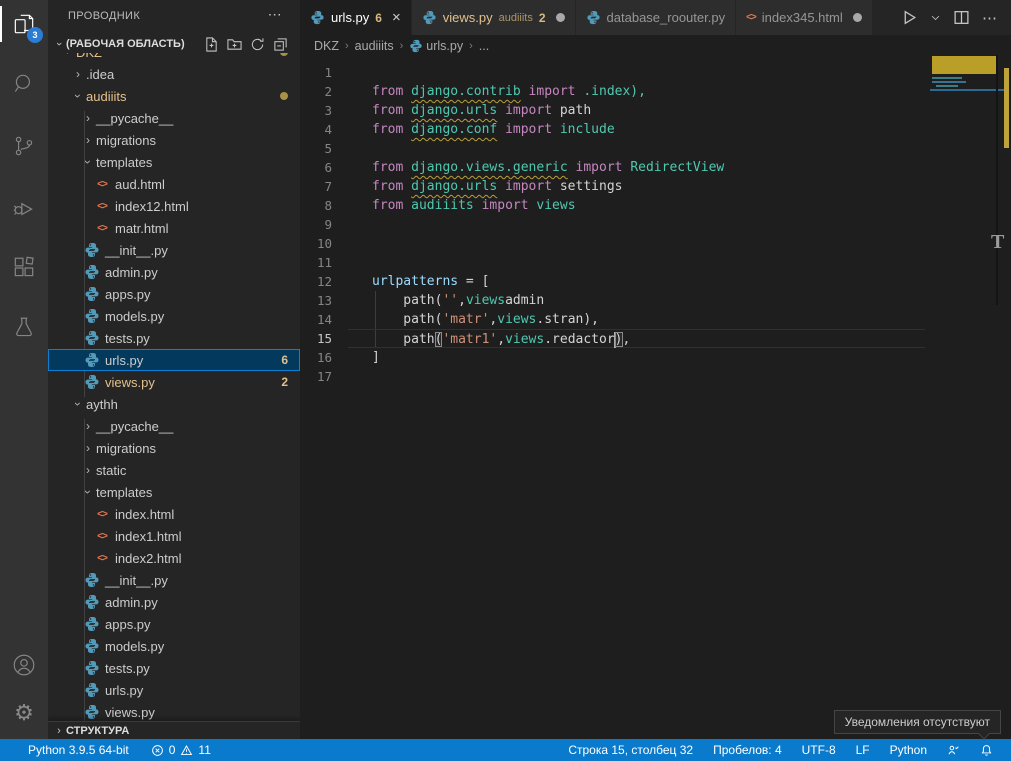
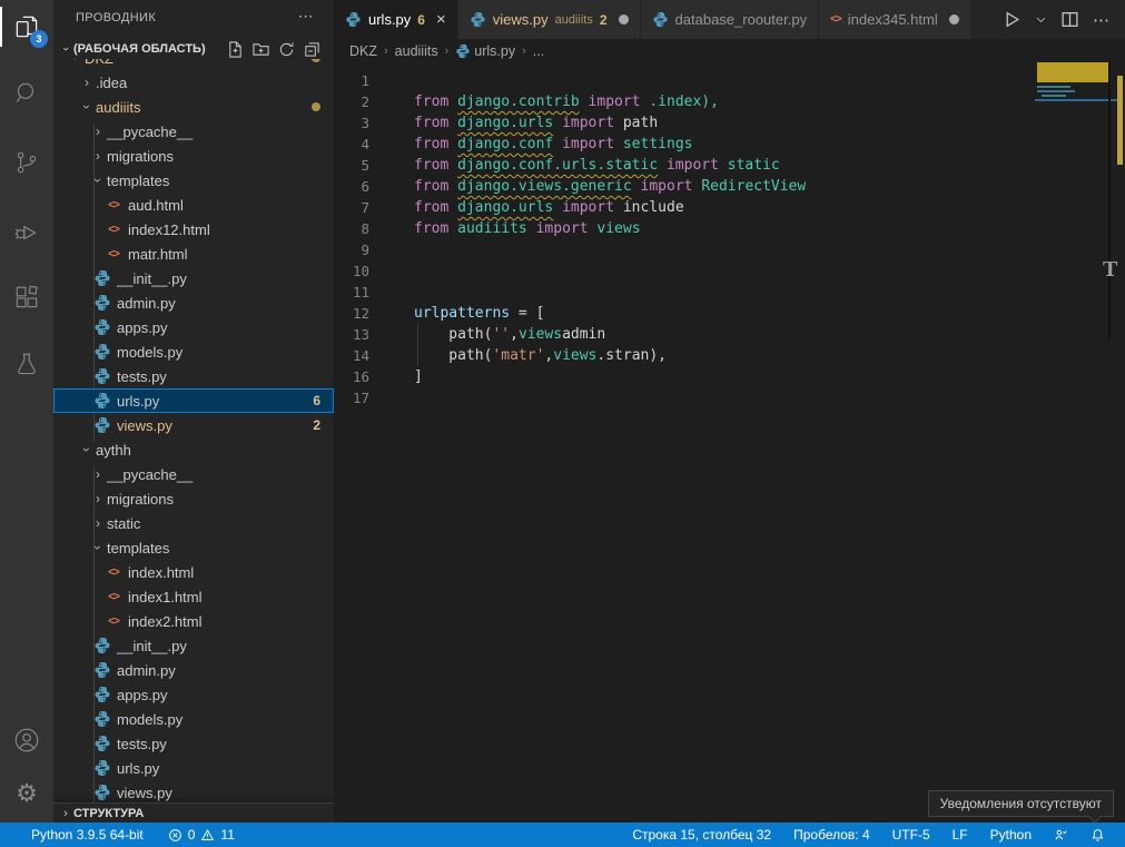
  3
  ⚙
  ПРОВОДНИК
  ⋯
  (РАБОЧАЯ ОБЛАСТЬ)
  ›
  .idea
  audiiits
  ›
  __pycache__
  ›
  migrations
  templates
  <>
  aud.html
  <>
  index12.html
  <>
  matr.html
  __init__.py
  admin.py
  apps.py
  models.py
  tests.py
  urls.py
  6
  views.py
  2
  aythh
  ›
  __pycache__
  ›
  migrations
  ›
  static
  templates
  <>
  index.html
  <>
  index1.html
  <>
  index2.html
  __init__.py
  admin.py
  apps.py
  models.py
  tests.py
  urls.py
  views.py
  ›
  СТРУКТУРА
  urls.py
  6
  ×
  views.py
  audiiits
  2
  database_roouter.py
  <>
  index345.html
  ⋯
  DKZ
  ›
  audiiits
  ›
  urls.py
  ›
  ...
  1
  2
  from django.contrib import .index),
  3
  from django.urls import path
  4
- from django.conf import include
+ from django.conf import settings
  5
+ from django.conf.urls.static import static
  6
  from django.views.generic import RedirectView
  7
- from django.urls import settings
+ from django.urls import include
  8
  from audiiits import views
  9
  10
  11
  12
  urlpatterns = [
  13
  path('',viewsadmin
  14
  path('matr',views.stran),
- 15
- path('matr1',views.redactor),
  16
  ]
  17
  T
  Уведомления отсутствуют
  Python 3.9.5 64-bit
  0
  11
  Строка 15, столбец 32
  Пробелов: 4
- UTF-8
+ UTF-5
  LF
  Python
